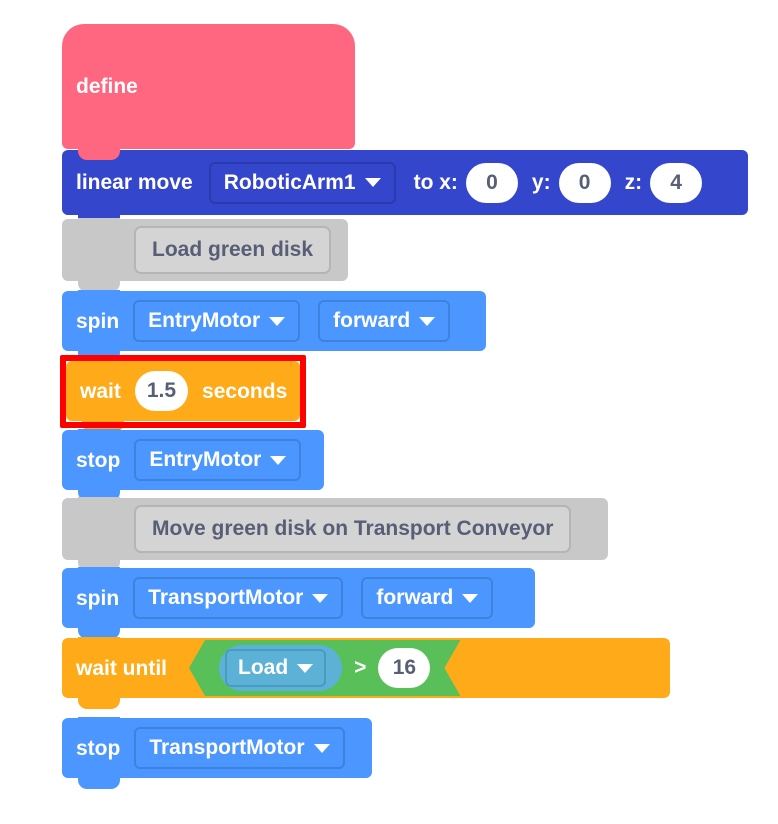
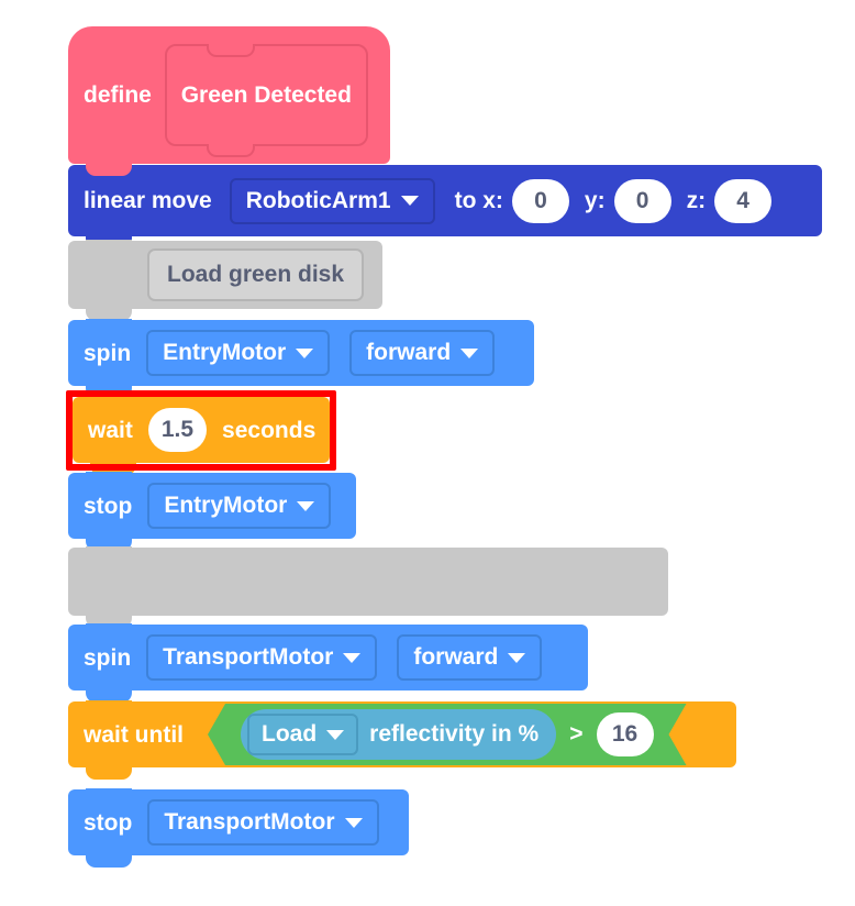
  define
+ Green Detected
  linear move
  RoboticArm1
  to x:
  0
  y:
  0
  z:
  4
  Load green disk
  spin
  EntryMotor
  forward
  wait
  1.5
  seconds
  stop
  EntryMotor
- Move green disk on Transport Conveyor
  spin
  TransportMotor
  forward
  wait until
  Load
+ reflectivity in %
  >
  16
  stop
  TransportMotor
